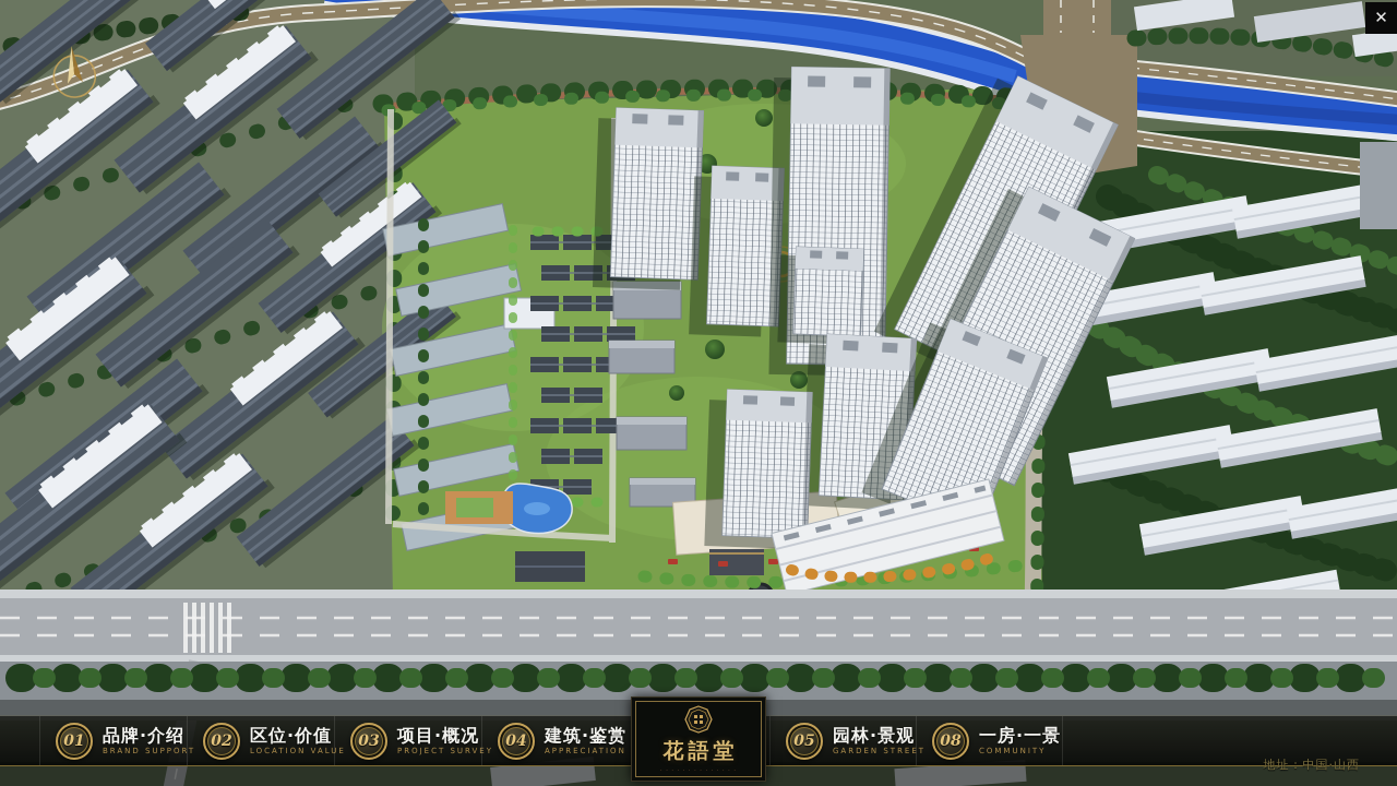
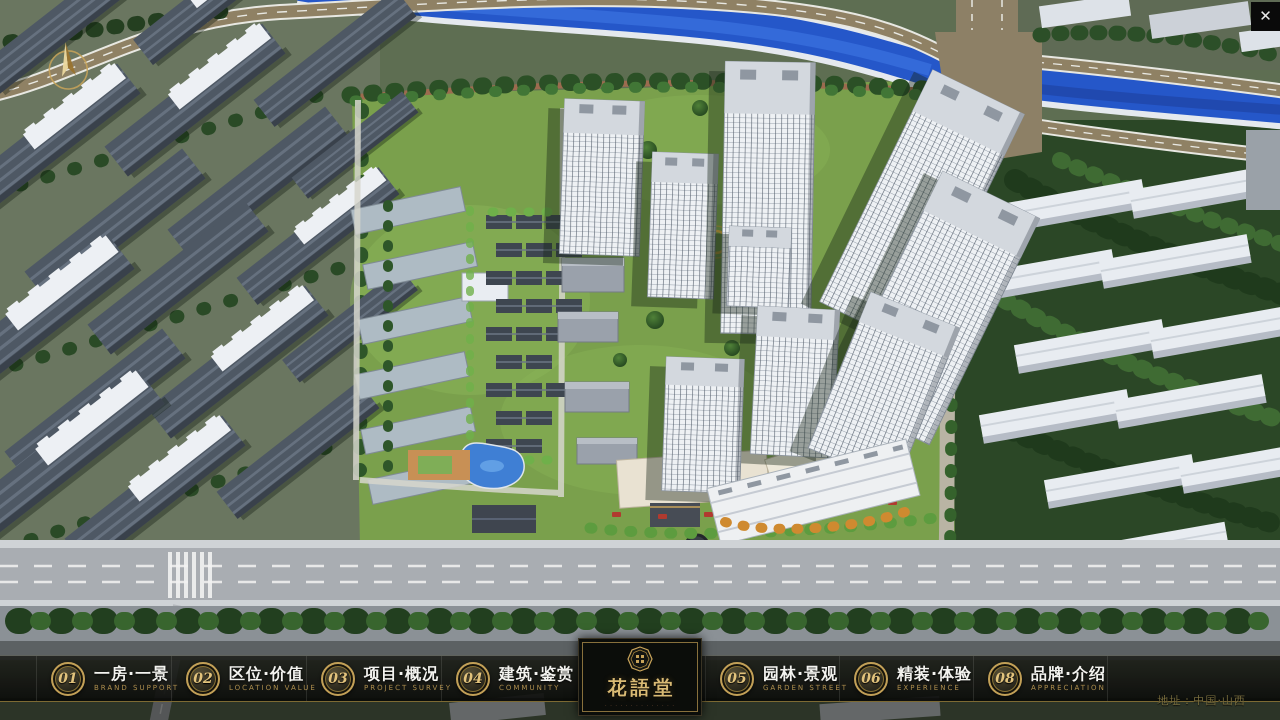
  ✕
  01
- 品牌·介绍
+ 一房·一景
  BRAND SUPPOR
  02
  区位·价值
  LOCATION VAL
  03
  项目·概况
  PROJECT SURV
  04
  建筑·鉴赏
- APPRECIATION
+ COMMUNITY
  05
  园林·景观
  GARDEN STREE
+ 06
+ 精装·体验
+ EXPERIENCE
  08
- 一房·一景
+ 品牌·介绍
- COMMUNITY
+ APPRECIATION
  花語堂
  地址：中国·山西
